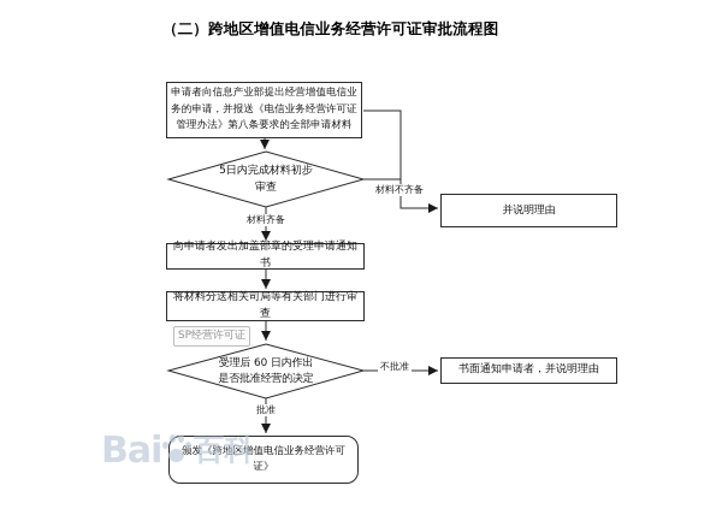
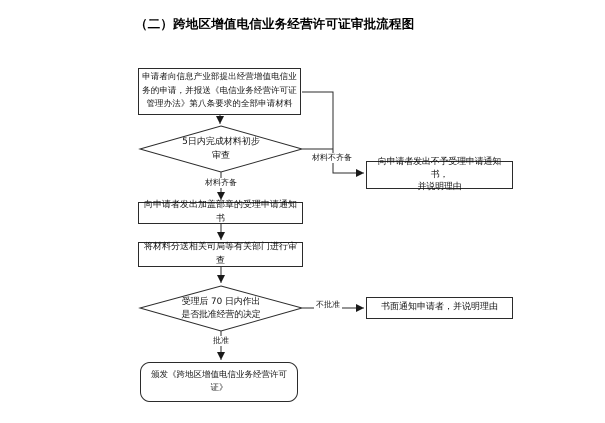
  （二）跨地区增值电信业务经营许可证审批流程图
  申请者向信息产业部提出经营增值电信业务的申请，并报送《电信业务经营许可证管理办法》第八条要求的全部申请材料
  5日内完成材料初步
  审查
+ 向申请者发出不予受理申请通知书，
  并说明理由
  向申请者发出加盖部章的受理申请通知书
  将材料分送相关司局等有关部门进行审查
- 受理后 60 日内作出
+ 受理后 70 日内作出
  是否批准经营的决定
  书面通知申请者，并说明理由
  颁发《跨地区增值电信业务经营许可证》
  材料齐备
  材料不齐备
  不批准
  批准
- SP经营许可证
- Bai
- 百科
